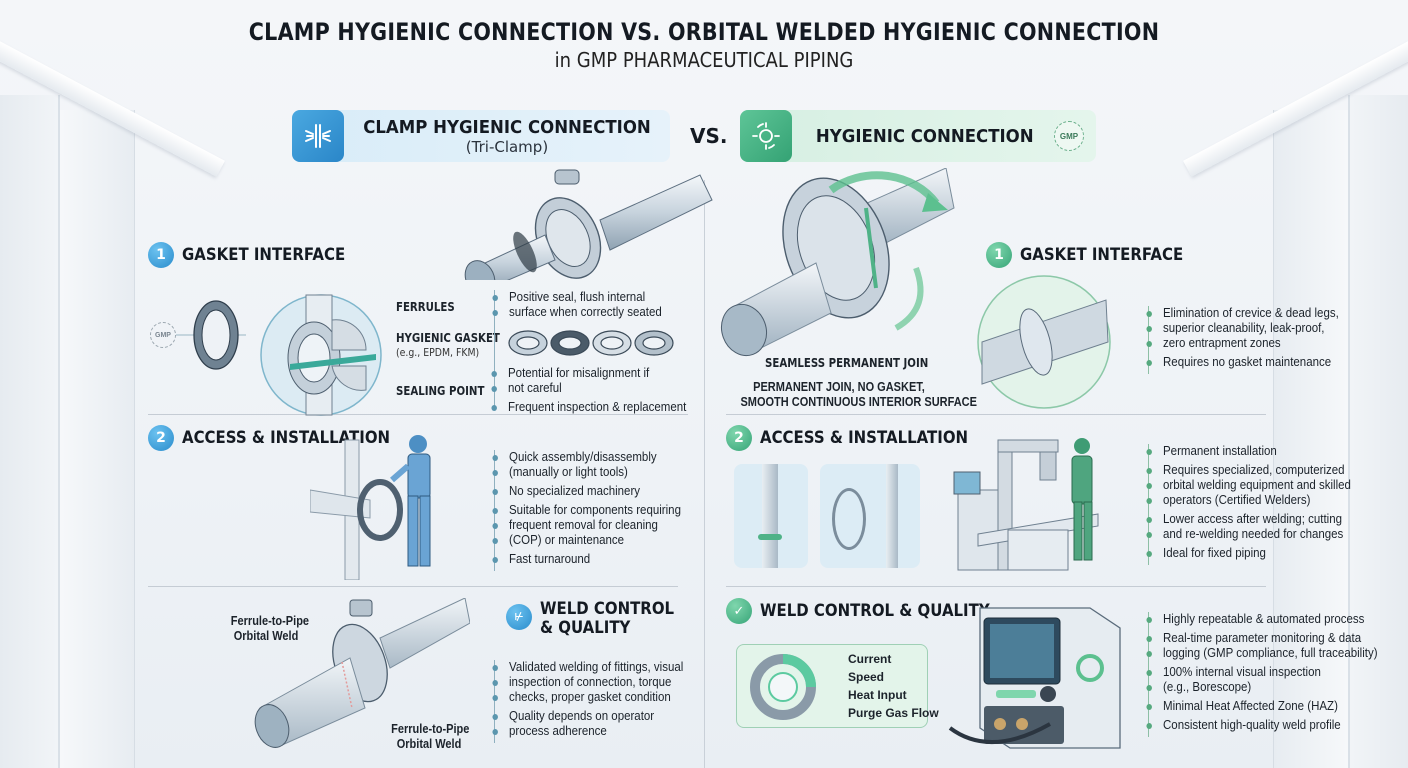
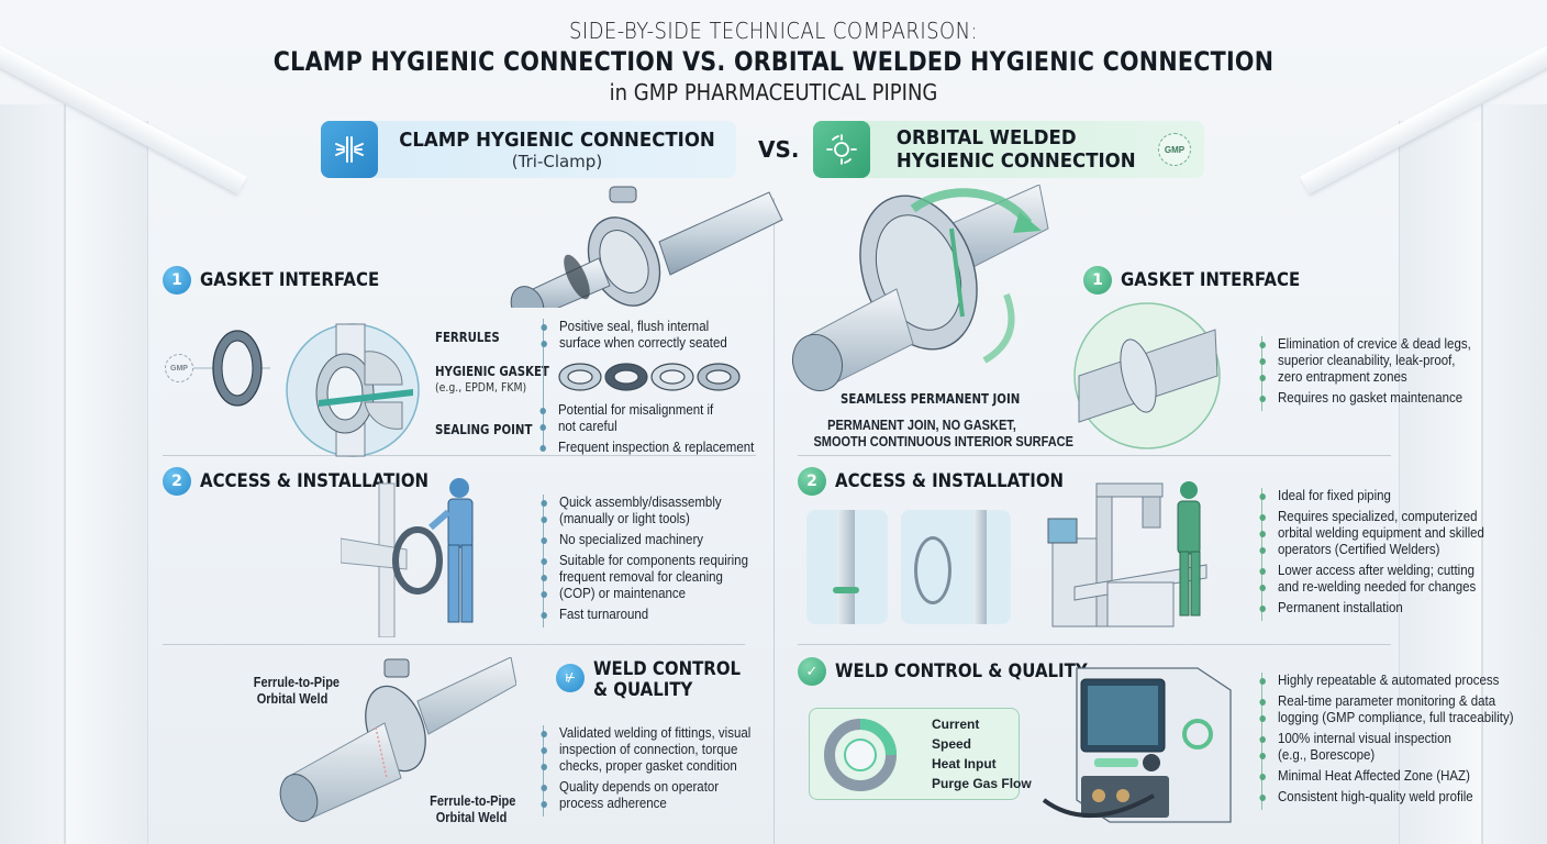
+ SIDE-BY-SIDE TECHNICAL COMPARISON:
  CLAMP HYGIENIC CONNECTION VS. ORBITAL WELDED HYGIENIC CONNECTION
  in GMP PHARMACEUTICAL PIPING
  CLAMP HYGIENIC CONNECTION
  (Tri-Clamp)
  VS.
+ ORBITAL WELDED
  HYGIENIC CONNECTION
  GMP
  1
  GASKET INTERFACE
  FERRULES
  HYGIENIC GASKET
  (e.g., EPDM, FKM)
  SEALING POINT
  Positive seal, flush internal
  surface when correctly seated
  Potential for misalignment if
  not careful
  Frequent inspection & replacement
  2
  ACCESS & INSTALLATION
  Quick assembly/disassembly
  (manually or light tools)
  No specialized machinery
  Suitable for components requiring
  frequent removal for cleaning
  (COP) or maintenance
  Fast turnaround
  Ferrule-to-Pipe
  Orbital Weld
  Ferrule-to-Pipe
  Orbital Weld
  ⊬
  WELD CONTROL
  & QUALITY
  Validated welding of fittings, visual
  inspection of connection, torque
  checks, proper gasket condition
  Quality depends on operator
  process adherence
  SEAMLESS PERMANENT JOIN
  PERMANENT JOIN, NO GASKET,
  SMOOTH CONTINUOUS INTERIOR SURFAC
  1
  GASKET INTERFACE
  Elimination of crevice & dead legs,
  superior cleanability, leak-proof,
  zero entrapment zones
  Requires no gasket maintenance
  2
  ACCESS & INSTALLATION
- Permanent installation
+ Ideal for fixed piping
  Requires specialized, computerized
  orbital welding equipment and skilled
  operators (Certified Welders)
  Lower access after welding; cutting
  and re-welding needed for changes
- Ideal for fixed piping
+ Permanent installation
  ✓
  WELD CONTROL & QUALIT
  Current
  Speed
  Heat Input
  Purge Gas Flow
  Highly repeatable & automated process
  Real-time parameter monitoring & data
  logging (GMP compliance, full traceability)
  100% internal visual inspection
  (e.g., Borescope)
  Minimal Heat Affected Zone (HAZ)
  Consistent high-quality weld profile
